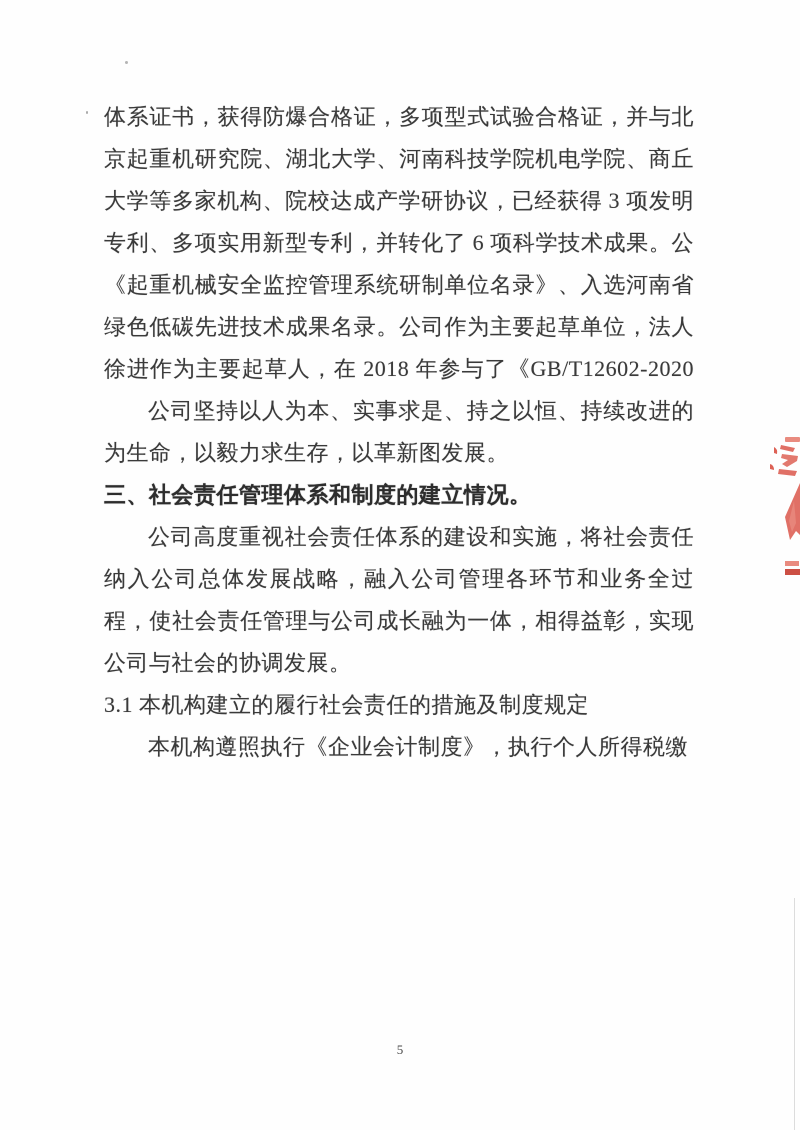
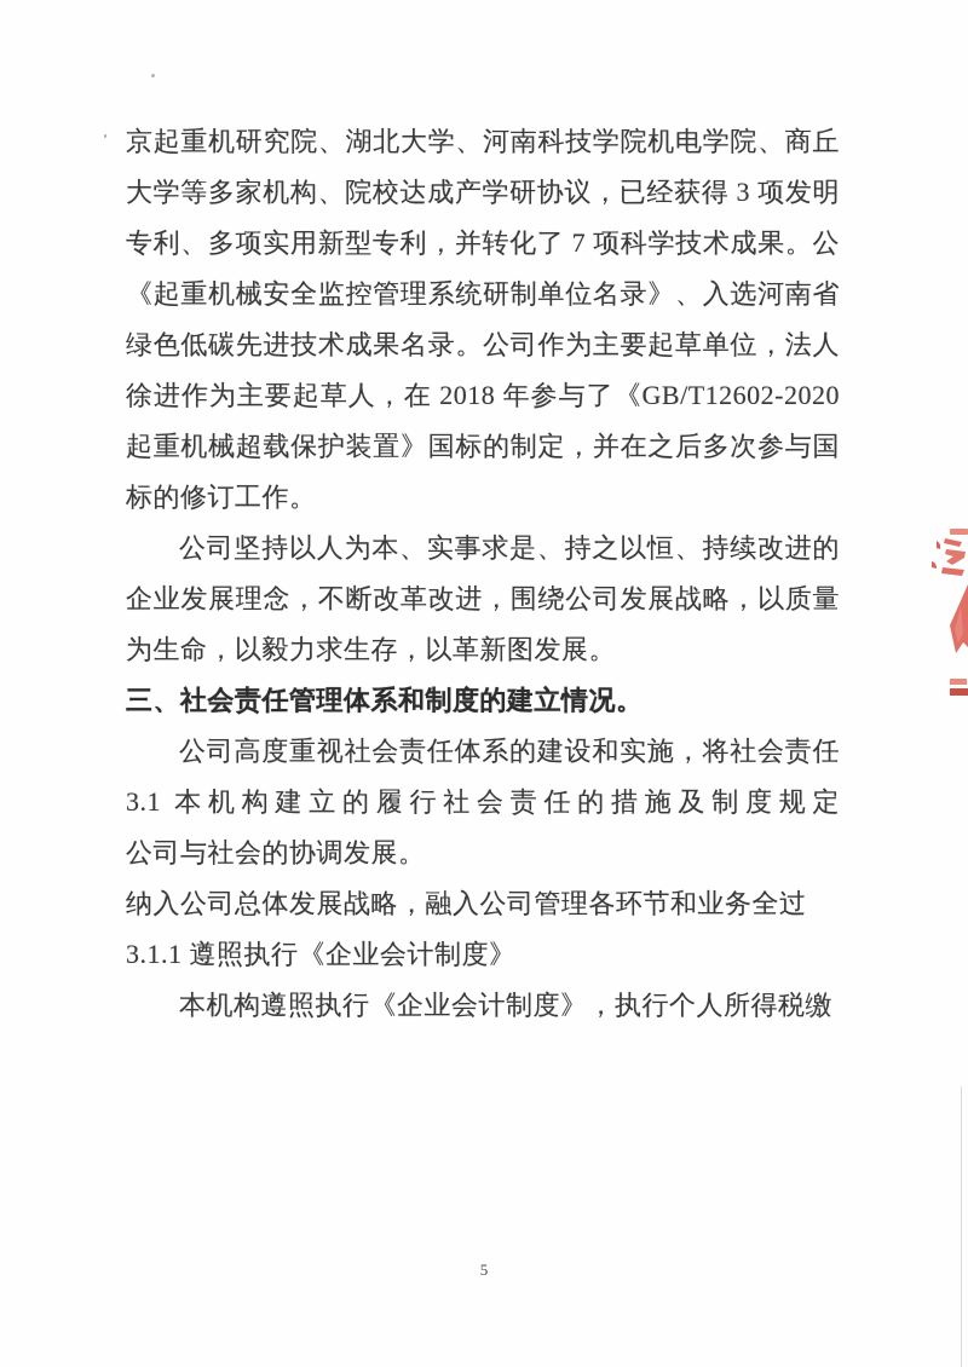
- 体系证书，获得防爆合格证，多项型式试验合格证，并与北
  京起重机研究院、湖北大学、河南科技学院机电学院、商丘
  大学等多家机构、院校达成产学研协议，已经获得 3 项发明
- 专利、多项实用新型专利，并转化了 6 项科学技术成果。公
+ 专利、多项实用新型专利，并转化了 7 项科学技术成果。公
  《起重机械安全监控管理系统研制单位名录》、入选河南省
  绿色低碳先进技术成果名录。公司作为主要起草单位，法人
  徐进作为主要起草人，在 2018 年参与了《GB/T12602-2020
+ 起重机械超载保护装置》国标的制定，并在之后多次参与国
+ 标的修订工作。
  公司坚持以人为本、实事求是、持之以恒、持续改进的
+ 企业发展理念，不断改革改进，围绕公司发展战略，以质量
  为生命，以毅力求生存，以革新图发展。
  三、社会责任管理体系和制度的建立情况。
  公司高度重视社会责任体系的建设和实施，将社会责任
- 纳入公司总体发展战略，融入公司管理各环节和业务全过
+ 3.1 本机构建立的履行社会责任的措施及制度规定
- 程，使社会责任管理与公司成长融为一体，相得益彰，实现
  公司与社会的协调发展。
- 3.1 本机构建立的履行社会责任的措施及制度规定
+ 纳入公司总体发展战略，融入公司管理各环节和业务全过
+ 3.1.1 遵照执行《企业会计制度》
  本机构遵照执行《企业会计制度》，执行个人所得税缴
  5
